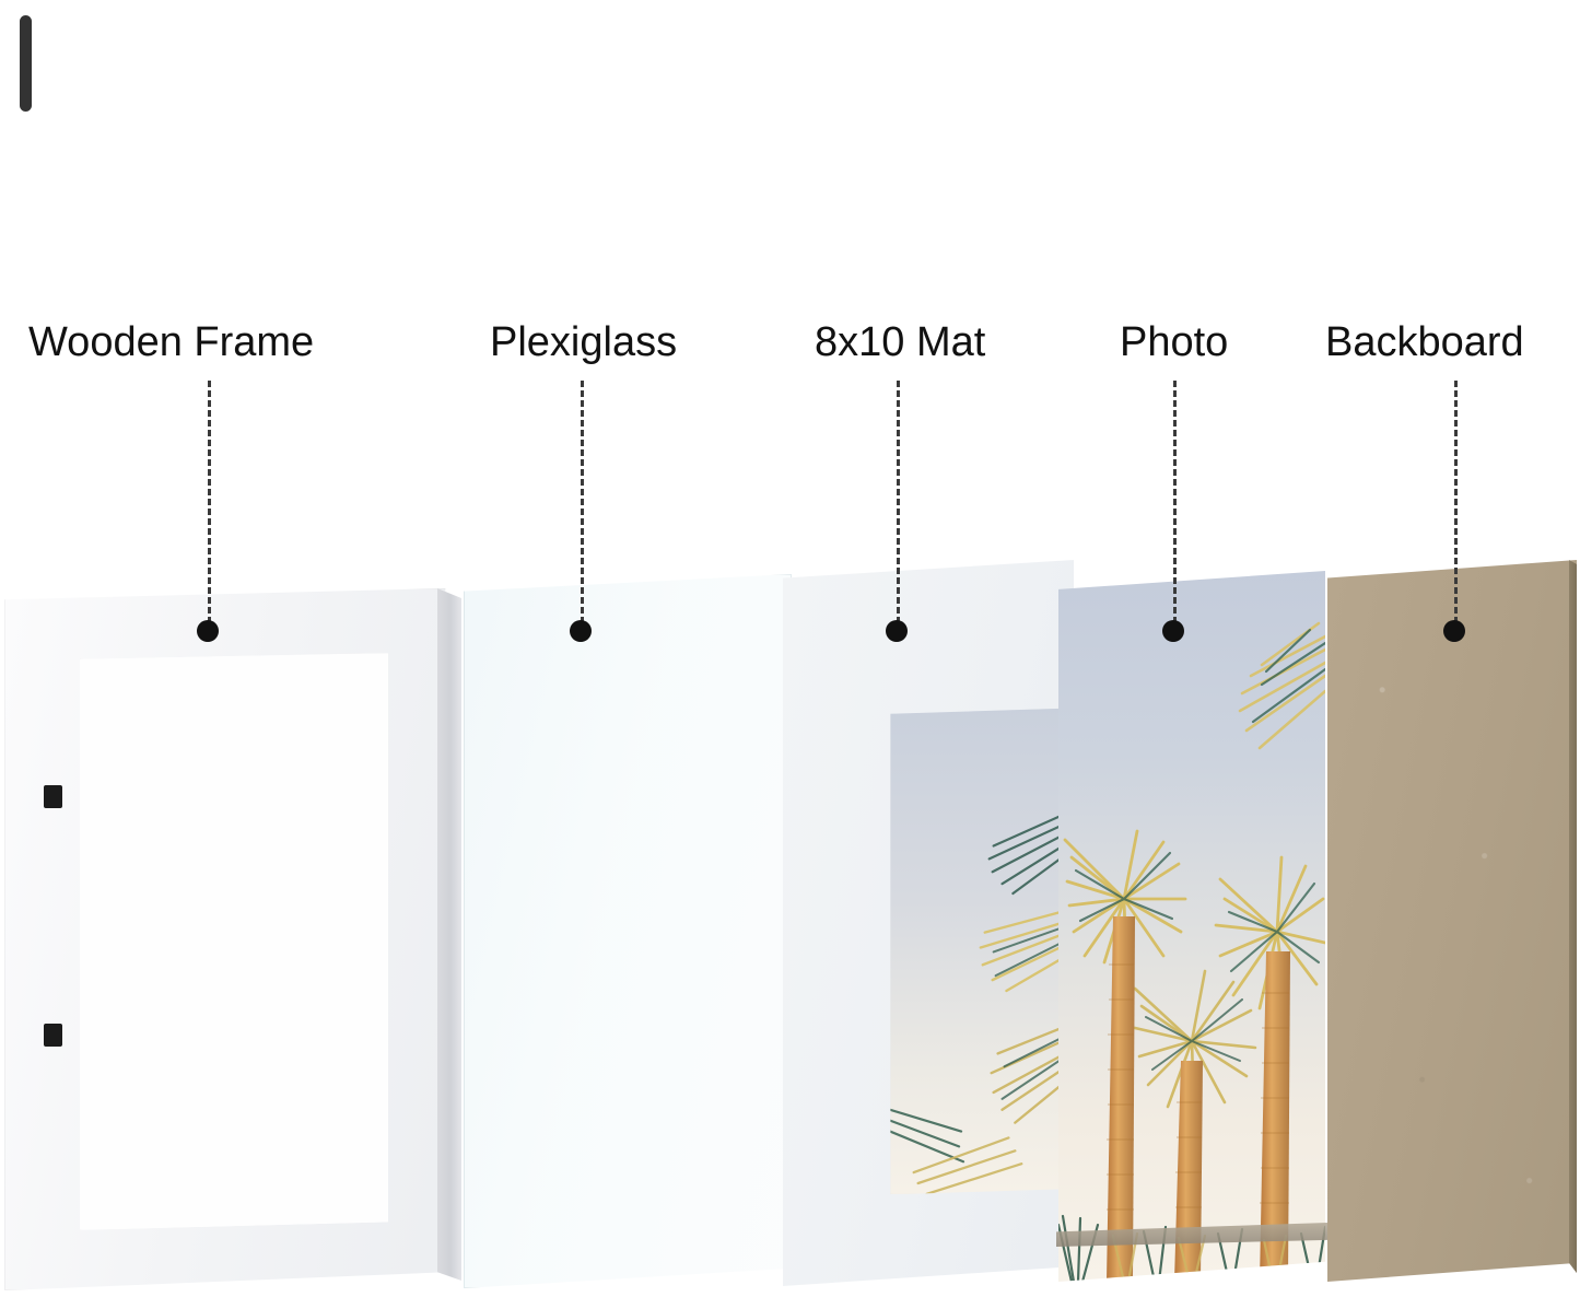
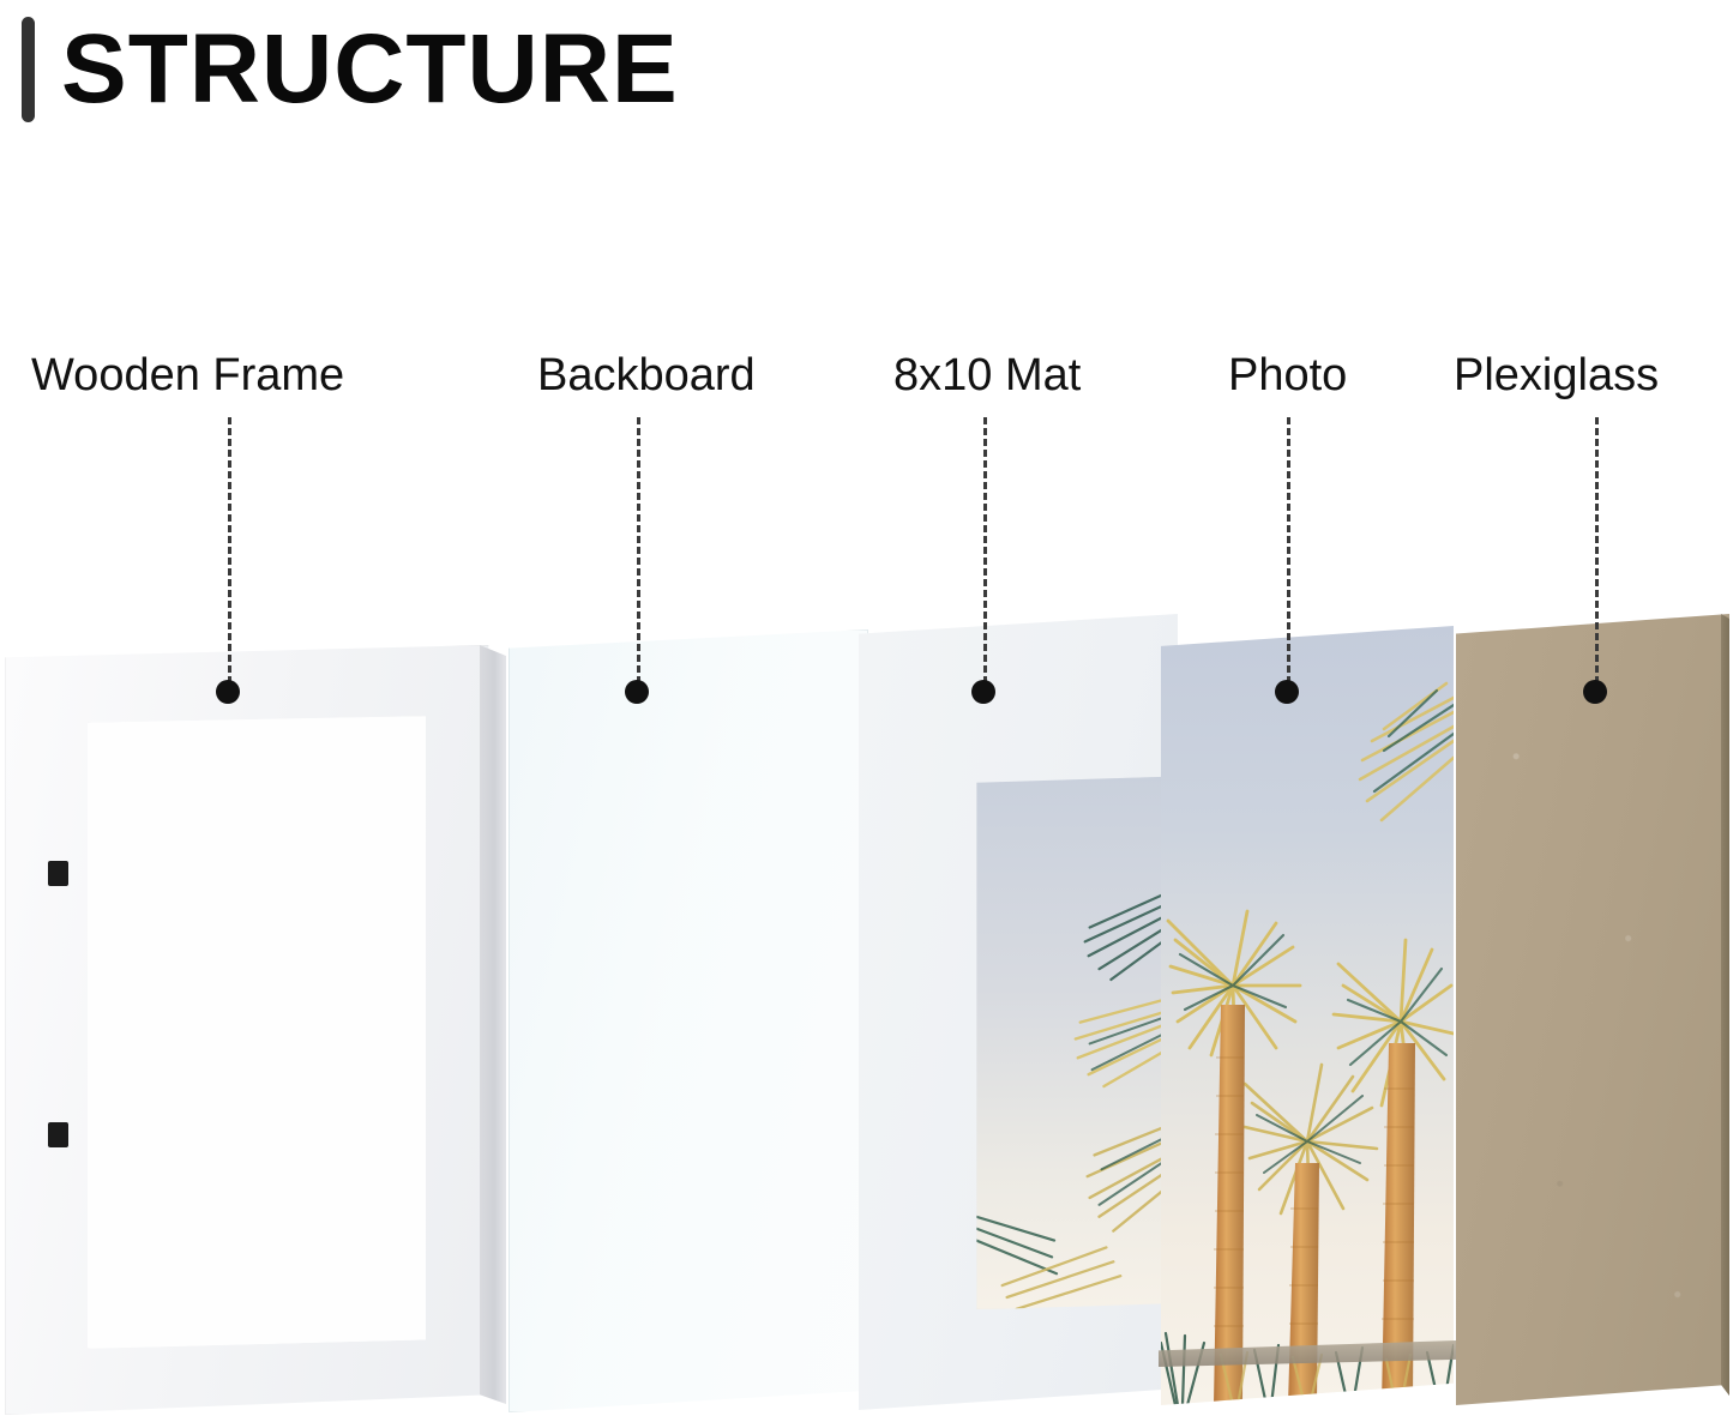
+ STRUCTURE
  Wooden Frame
- Plexiglass
+ Backboard
  8x10 Mat
  Photo
- Backboard
+ Plexiglass
